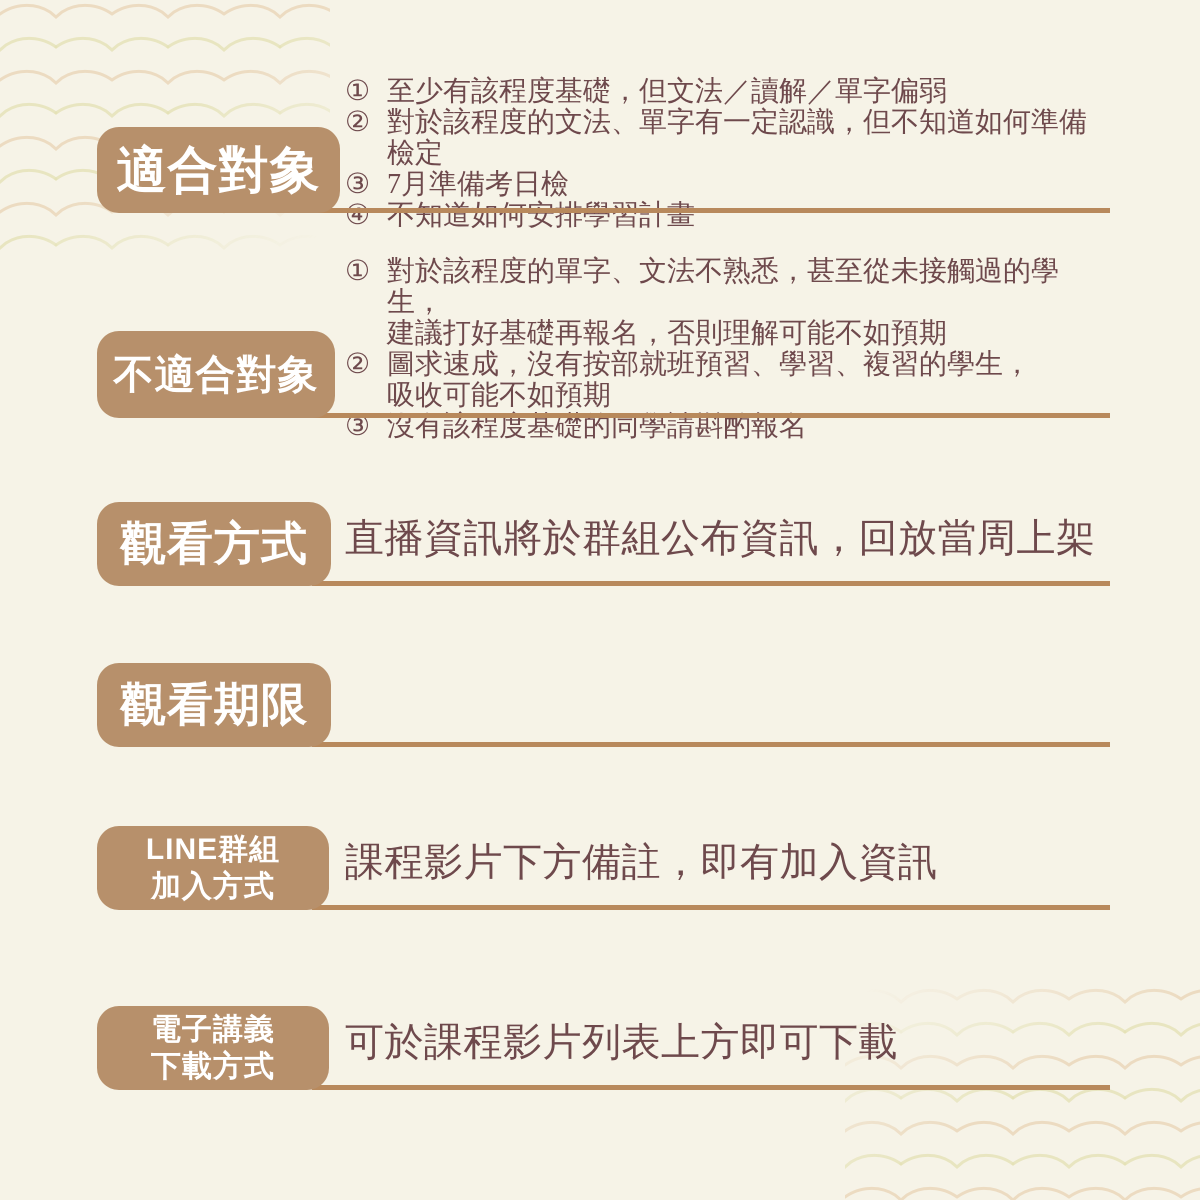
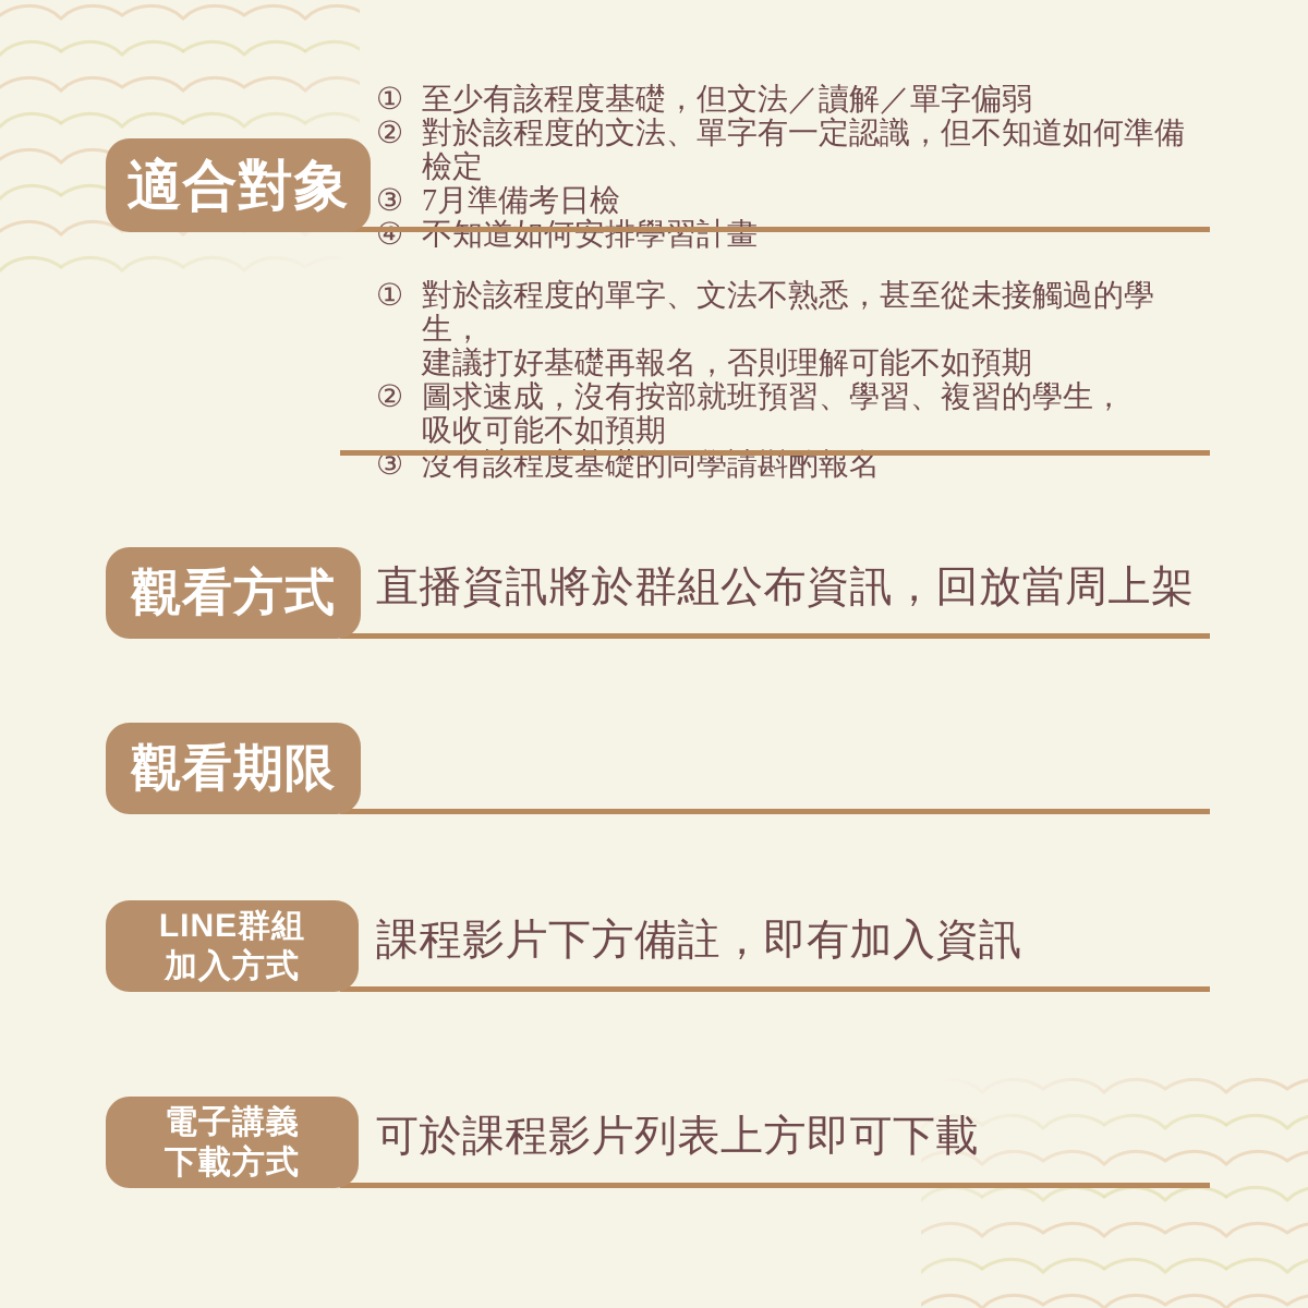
  適合對象
  ①
  至少有該程度基礎，但文法／讀解／單字偏弱
  ②
  對於該程度的文法、單字有一定認識，但不知道如何準備檢定
  ③
  7月準備考日檢
  ④
  不知道如何安排學習計畫
- 不適合對象
  ①
  對於該程度的單字、文法不熟悉，甚至從未接觸過的學生，
  建議打好基礎再報名，否則理解可能不如預期
  ②
  圖求速成，沒有按部就班預習、學習、複習的學生，
  吸收可能不如預期
  ③
  沒有該程度基礎的同學請斟酌報名
  觀看方式
  直播資訊將於群組公布資訊，回放當周上架
  觀看期限
  LINE群組
  加入方式
  課程影片下方備註，即有加入資訊
  電子講義
  下載方式
  可於課程影片列表上方即可下載
